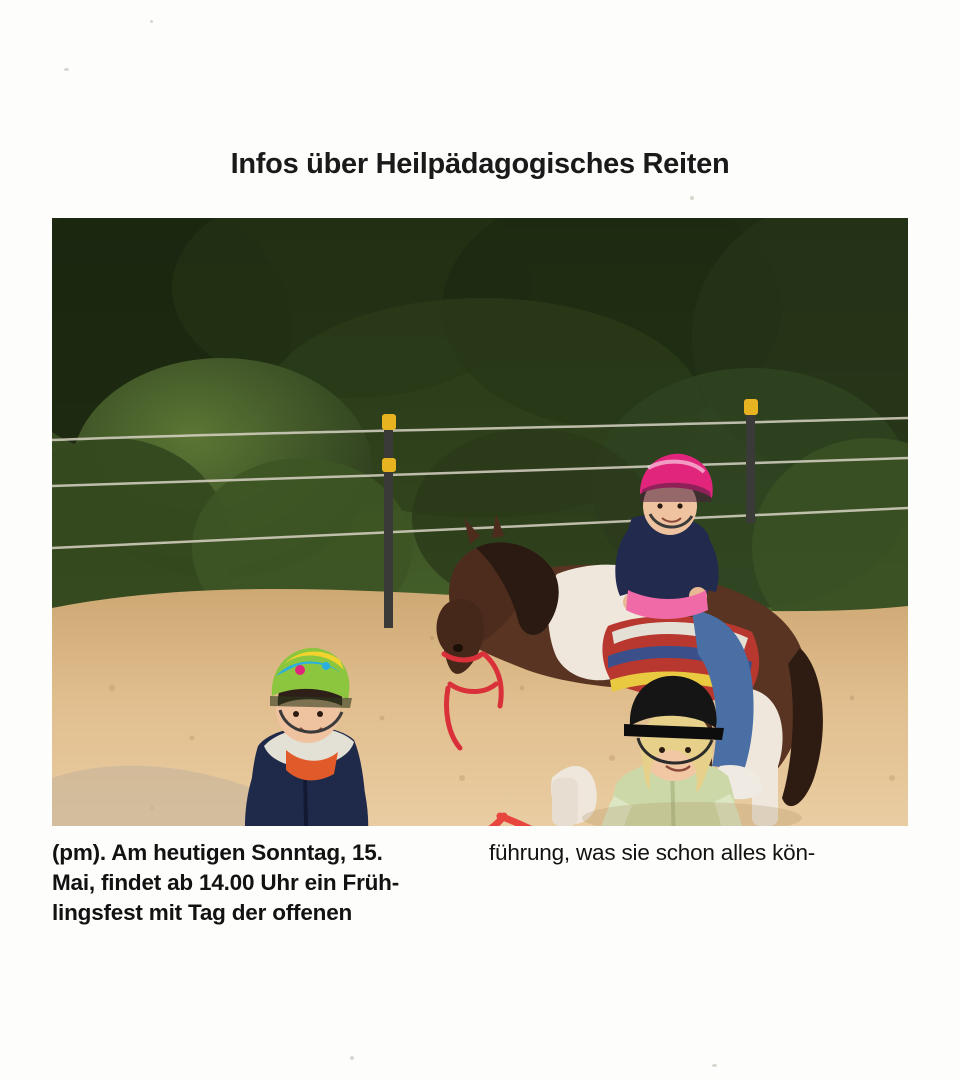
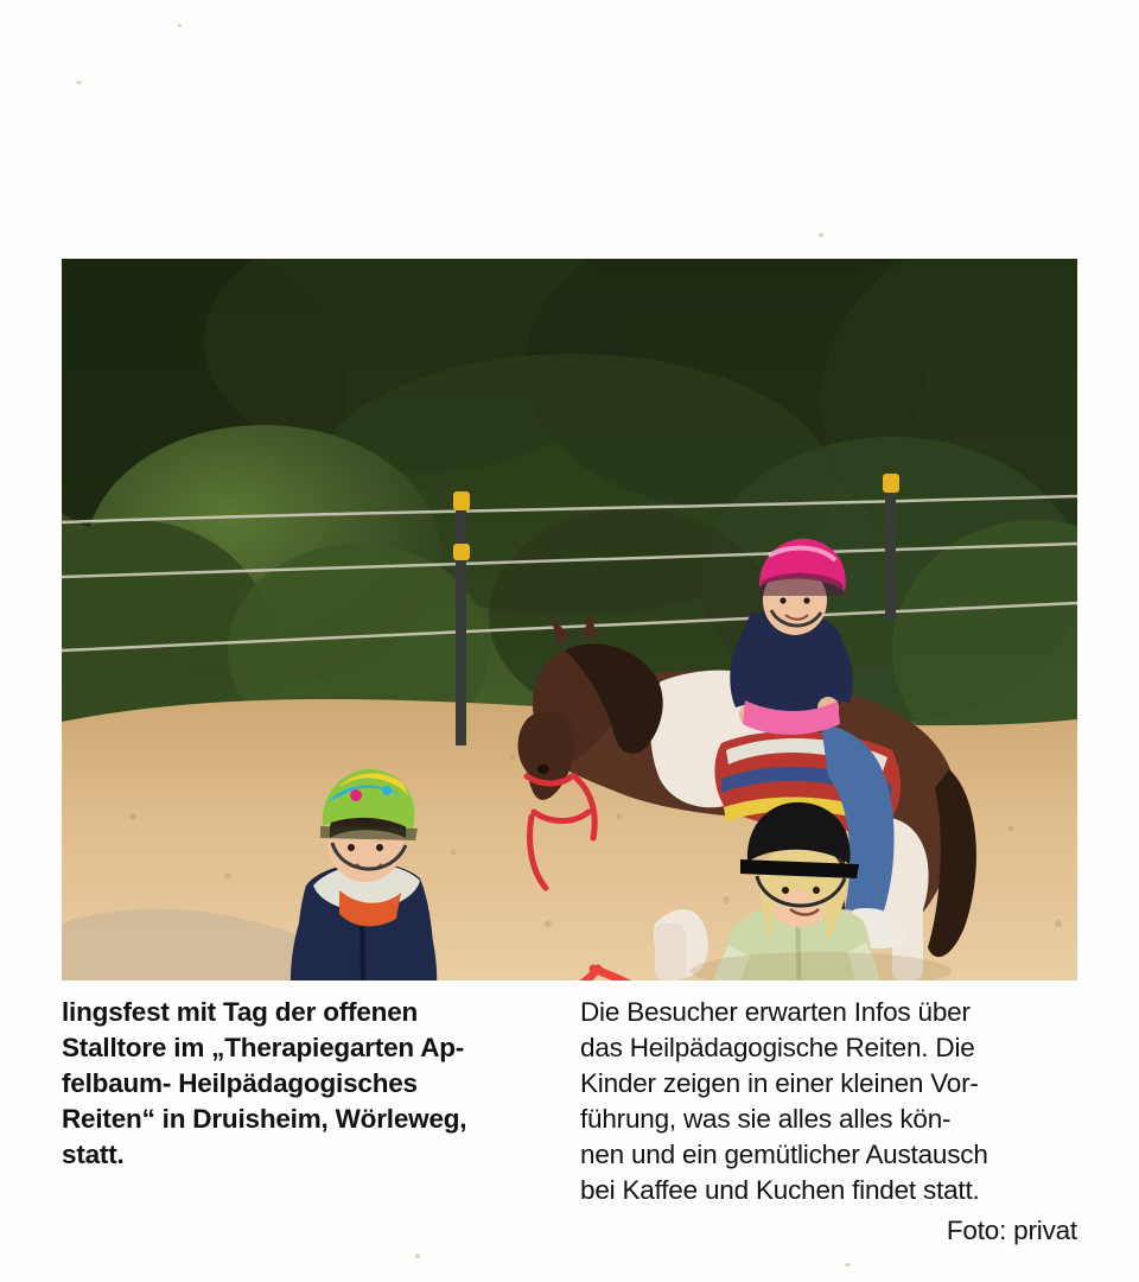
- Infos über Heilpädagogisches Reiten
- (pm). Am heutigen Sonntag, 15.
- Mai, findet ab 14.00 Uhr ein Früh-
  lingsfest mit Tag der offenen
+ Stalltore im „Therapiegarten Ap-
+ felbaum- Heilpädagogisches
+ Reiten“ in Druisheim, Wörleweg,
+ statt.
+ Die Besucher erwarten Infos über
+ das Heilpädagogische Reiten. Die
+ Kinder zeigen in einer kleinen Vor-
- führung, was sie schon alles kön-
+ führung, was sie alles alles kön-
+ nen und ein gemütlicher Austausch
+ bei Kaffee und Kuchen findet statt.
+ Foto: privat
